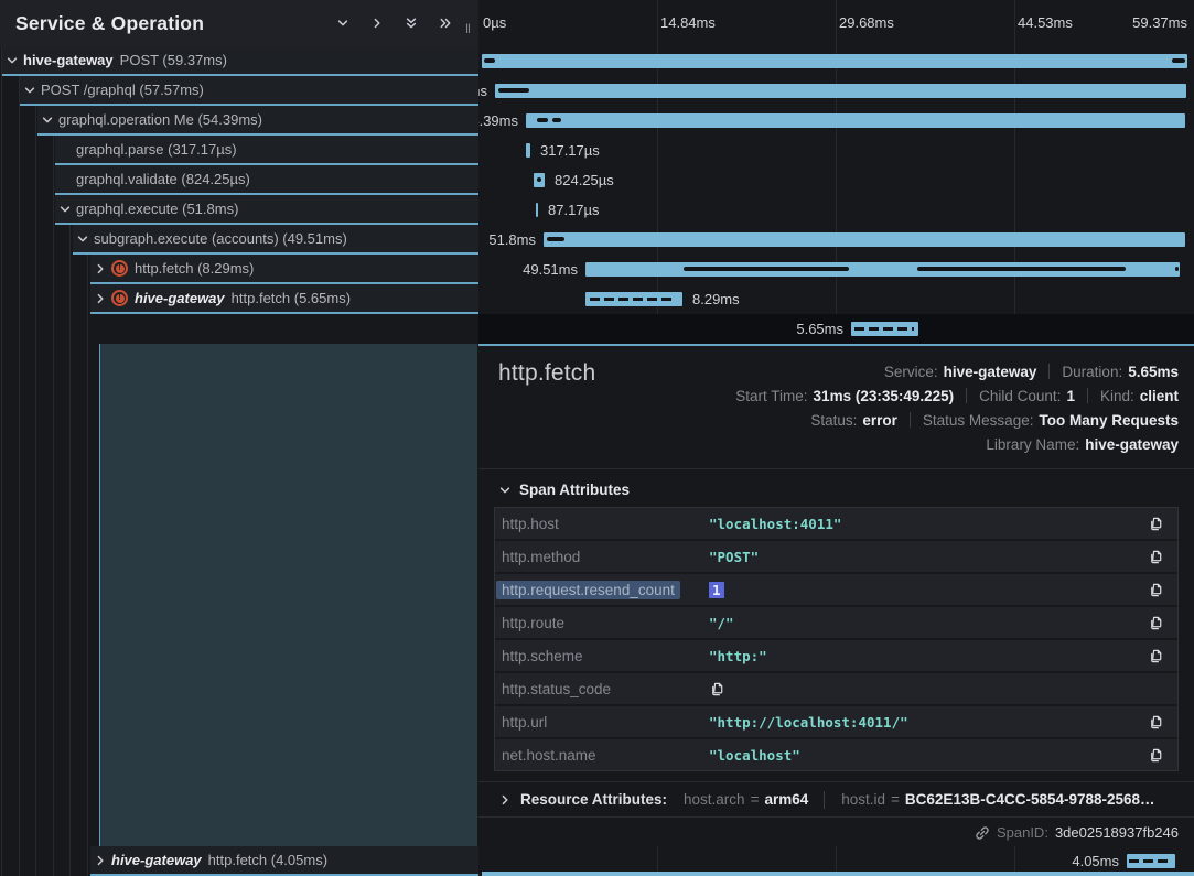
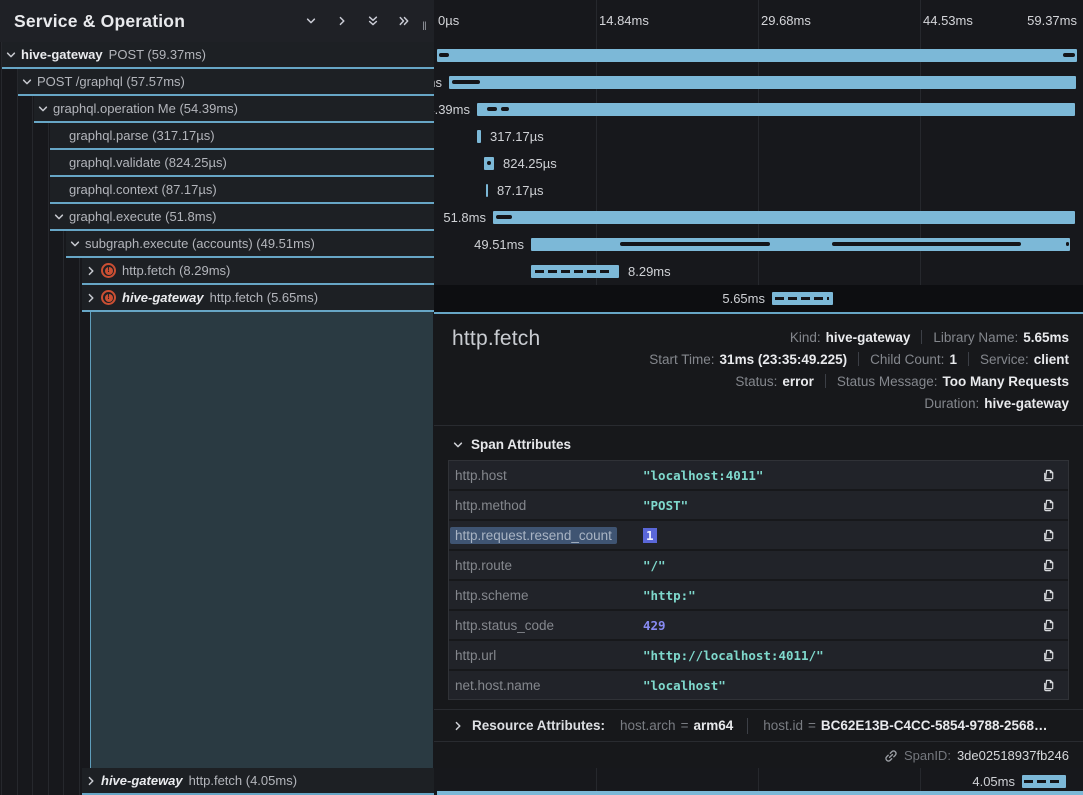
  Service & Operation
  ‖
  hive-gateway
  POST (59.37ms)
  POST /graphql (57.57ms)
  graphql.operation Me (54.39ms)
  graphql.parse (317.17µs)
  graphql.validate (824.25µs)
+ graphql.context (87.17µs)
  graphql.execute (51.8ms)
  subgraph.execute (accounts) (49.51ms)
  http.fetch (8.29ms)
  hive-gateway
  http.fetch (5.65ms)
  hive-gateway
  http.fetch (4.05ms)
  0µs
  14.84ms
  29.68ms
  44.53ms
  59.37ms
  .39ms
  317.17µs
  824.25µs
  87.17µs
  51.8ms
  49.51ms
  8.29ms
  5.65ms
  http.fetch
- Service:
+ Kind:
  hive-gateway
- Duration:
+ Library Name:
  5.65ms
  Start Time:
  31ms (23:35:49.225)
  Child Count:
  1
- Kind:
+ Service:
  client
  Status:
  error
  Status Message:
  Too Many Requests
- Library Name:
+ Duration:
  hive-gateway
  Span Attributes
  http.host
  "localhost:4011"
  http.method
  "POST"
  http.request.resend_count
  1
  http.route
  "/"
  http.scheme
  "http:"
  http.status_code
+ 429
  http.url
  "http://localhost:4011/"
  net.host.name
  "localhost"
  Resource Attributes:
  host.arch
  =
  arm64
  host.id
  =
  BC62E13B-C4CC-5854-9788-2568…
  SpanID:
  3de02518937fb246
  4.05ms
